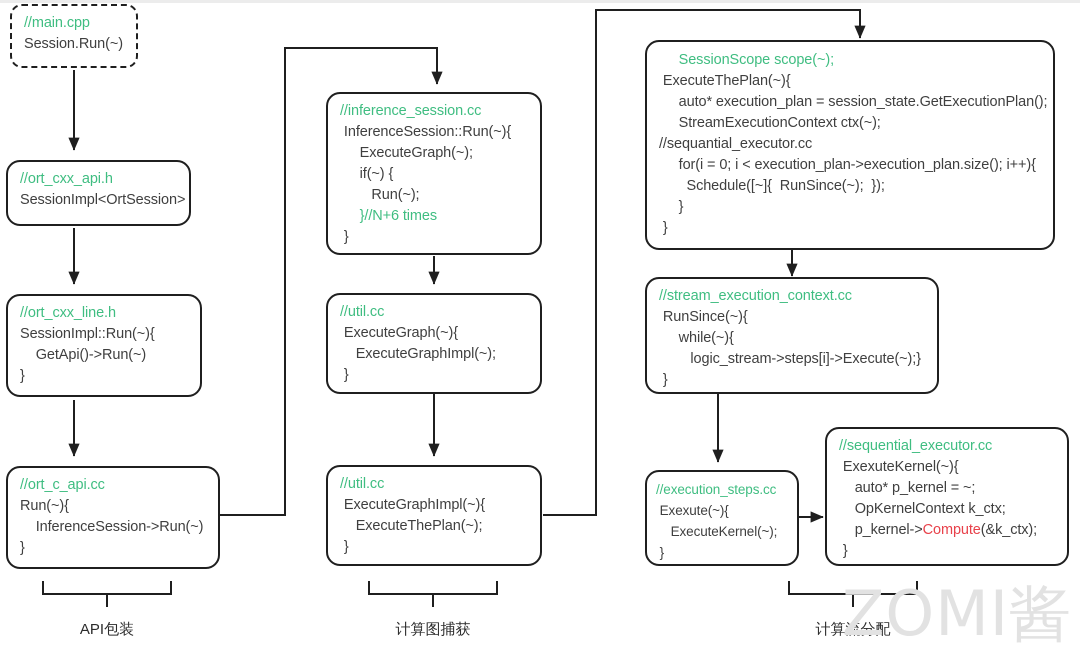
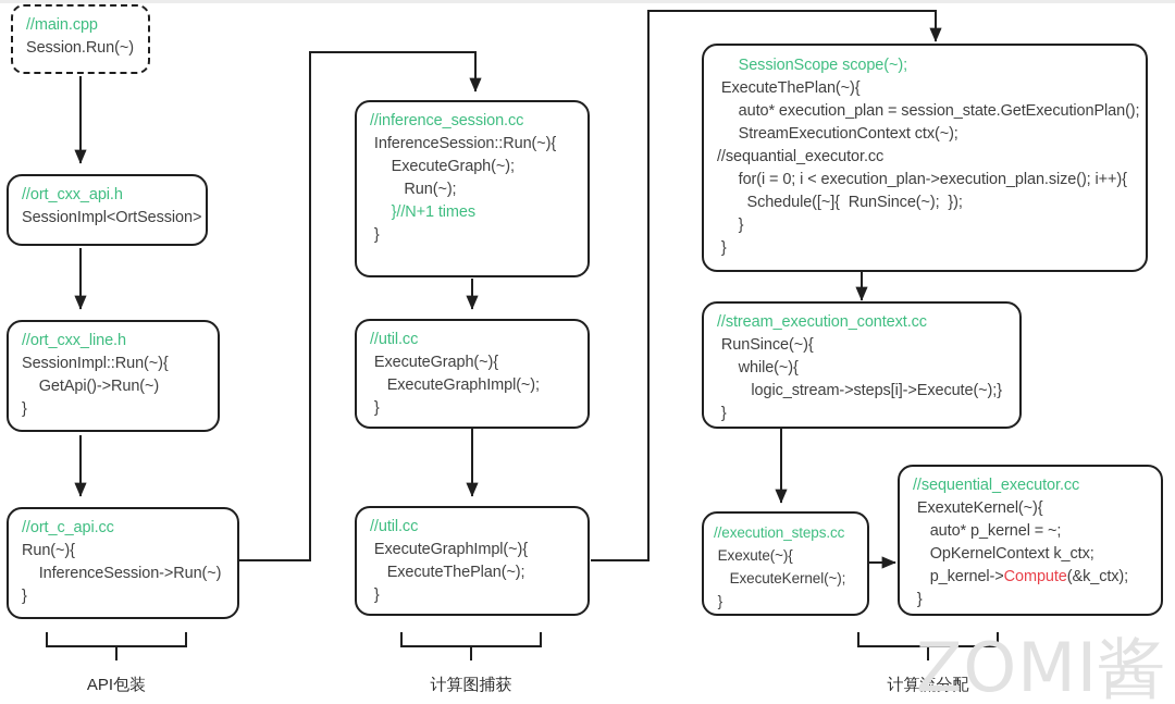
  //main.cpp
  Session.Run(~)
  //ort_cxx_api.h
  SessionImpl<OrtSession>
  //ort_cxx_line.h
  SessionImpl::Run(~){
  GetApi()->Run(~)
  }
  //ort_c_api.cc
  Run(~){
  InferenceSession->Run(~)
  }
  //inference_session.cc
  InferenceSession::Run(~){
  ExecuteGraph(~);
- if(~) {
  Run(~);
- }//N+6 times
+ }//N+1 times
  }
  //util.cc
  ExecuteGraph(~){
  ExecuteGraphImpl(~);
  }
  //util.cc
  ExecuteGraphImpl(~){
  ExecuteThePlan(~);
  }
  SessionScope scope(~);
  ExecuteThePlan(~){
  auto* execution_plan = session_state.GetExecutionPlan();
  StreamExecutionContext ctx(~);
  //sequantial_executor.cc
  for(i = 0; i < execution_plan->execution_plan.size(); i++){
  Schedule([~]{ RunSince(~); });
  }
  }
  //stream_execution_context.cc
  RunSince(~){
  while(~){
  logic_stream->steps[i]->Execute(~);}
  }
  //execution_steps.cc
  Exexute(~){
  ExecuteKernel(~);
  }
  //sequential_executor.cc
  ExexuteKernel(~){
  auto* p_kernel = ~;
  OpKernelContext k_ctx;
  p_kernel->Compute(&k_ctx);
  }
  API包装
  计算图捕获
  计算流分配
  ZOMI酱
